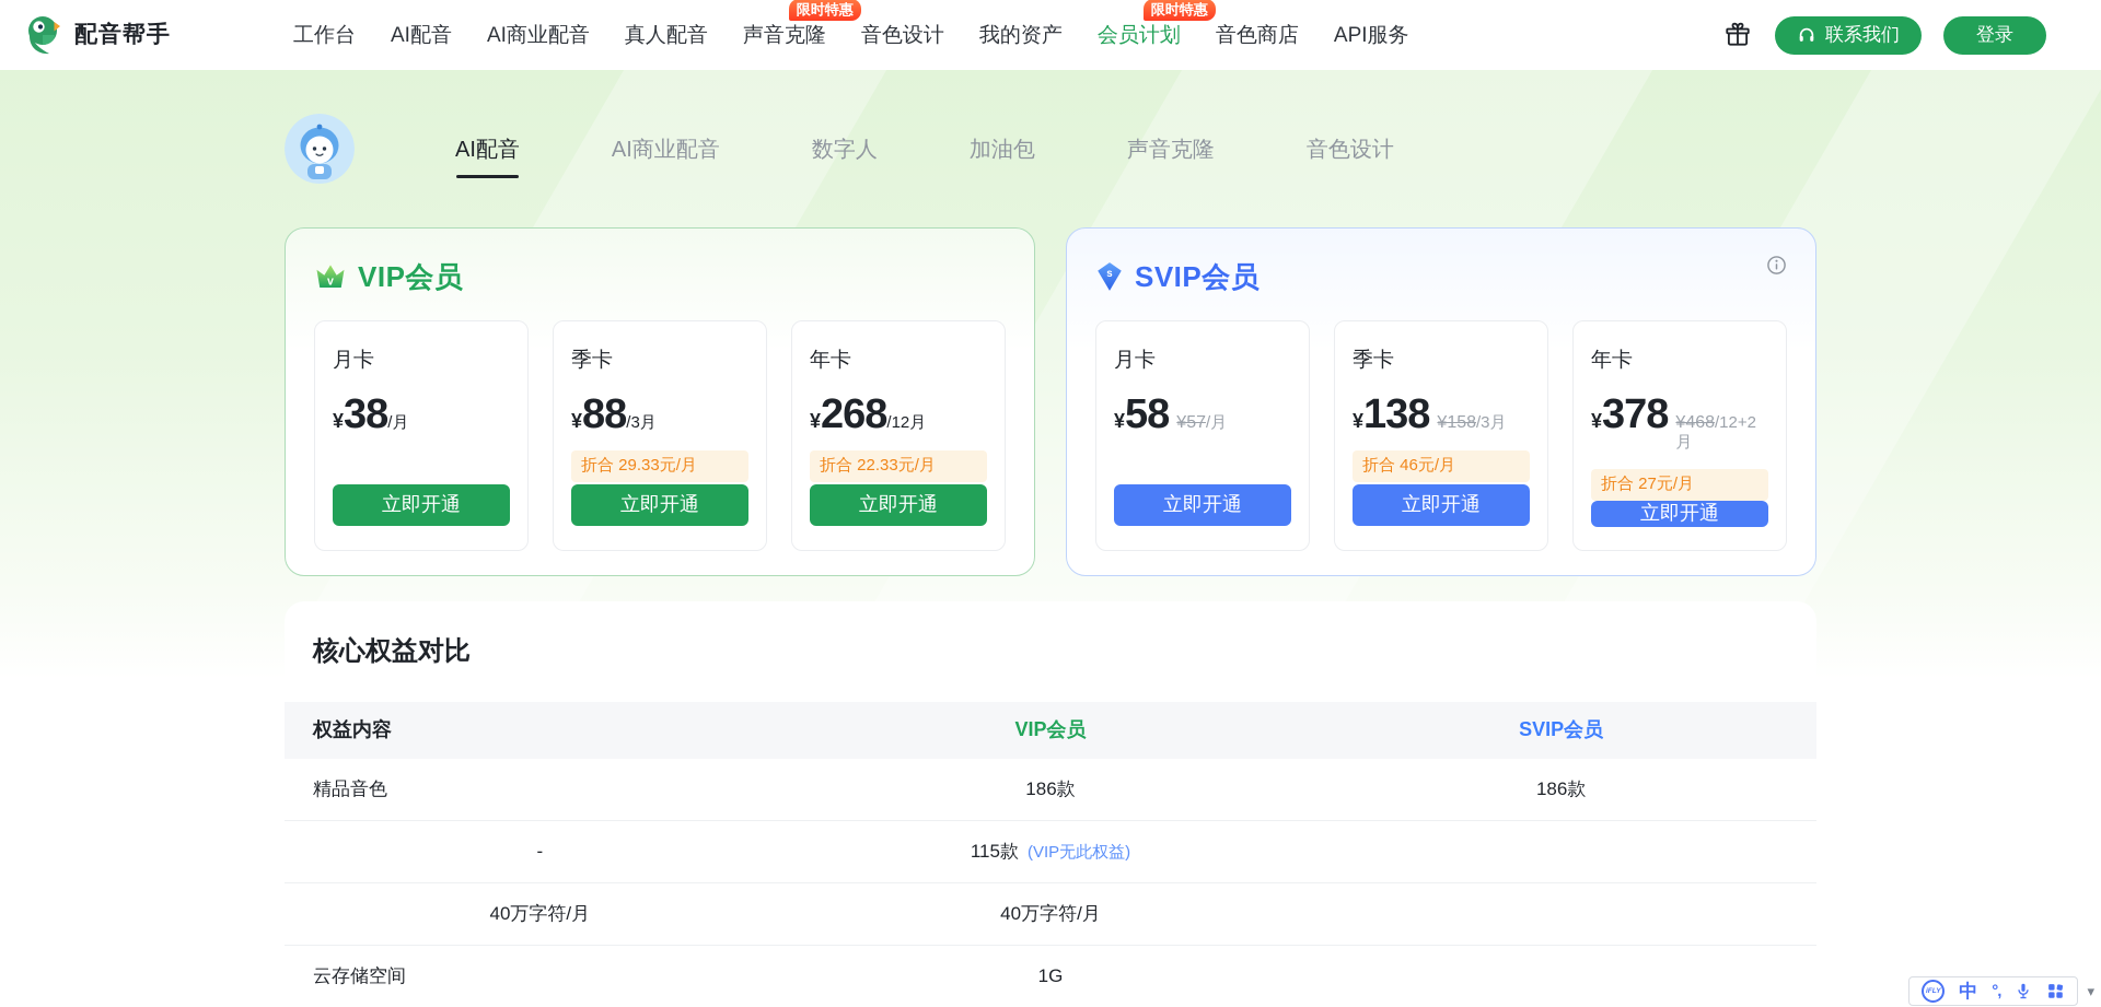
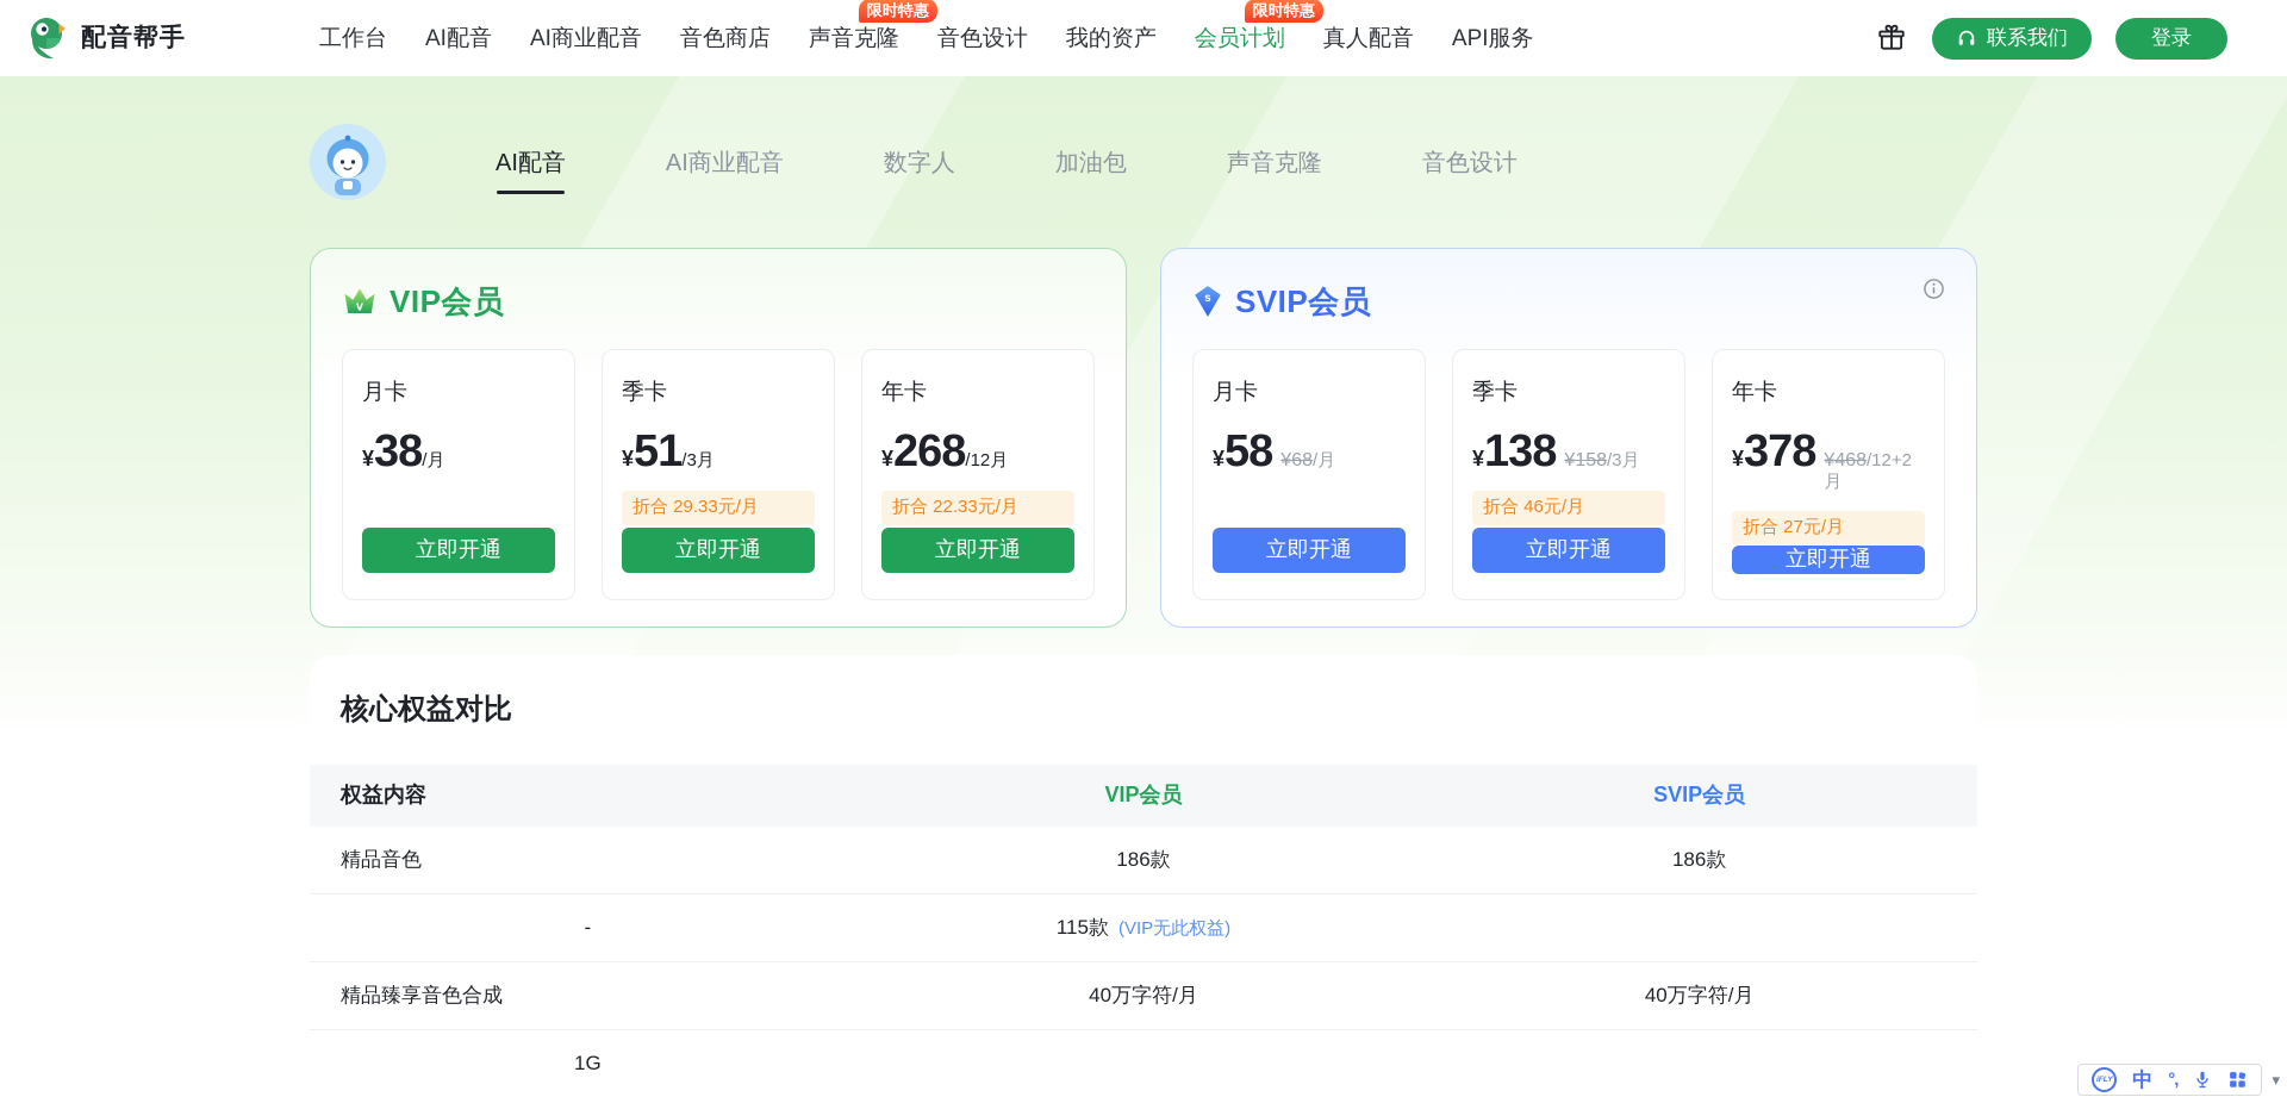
  配音帮手
  工作台
  AI配音
  AI商业配音
- 真人配音
+ 音色商店
  限时特惠
  声音克隆
  音色设计
  我的资产
  限时特惠
  会员计划
- 音色商店
+ 真人配音
  API服务
  联系我们
  登录
  AI配音
  AI商业配音
  数字人
  加油包
  声音克隆
  音色设计
  v
  VIP会员
  月卡
  ¥
  38
  /月
  立即开通
  季卡
  ¥
- 88
+ 51
  /3月
  折合 29.33元/月
  立即开通
  年卡
  ¥
  268
  /12月
  折合 22.33元/月
  立即开通
  s
  SVIP会员
  月卡
  ¥
  58
- ¥57/月
+ ¥68/月
  立即开通
  季卡
  ¥
  138
  ¥158/3月
  折合 46元/月
  立即开通
  年卡
  ¥
  378
  ¥468/12+2月
  折合 27元/月
  立即开通
  核心权益对比
  权益内容
  VIP会员
  SVIP会员
  精品音色
  186款
  186款
  -
  115款 (VIP无此权益)
+ 精品臻享音色合成
  40万字符/月
  40万字符/月
- 云存储空间
  1G
  中
  °,
  ▾
